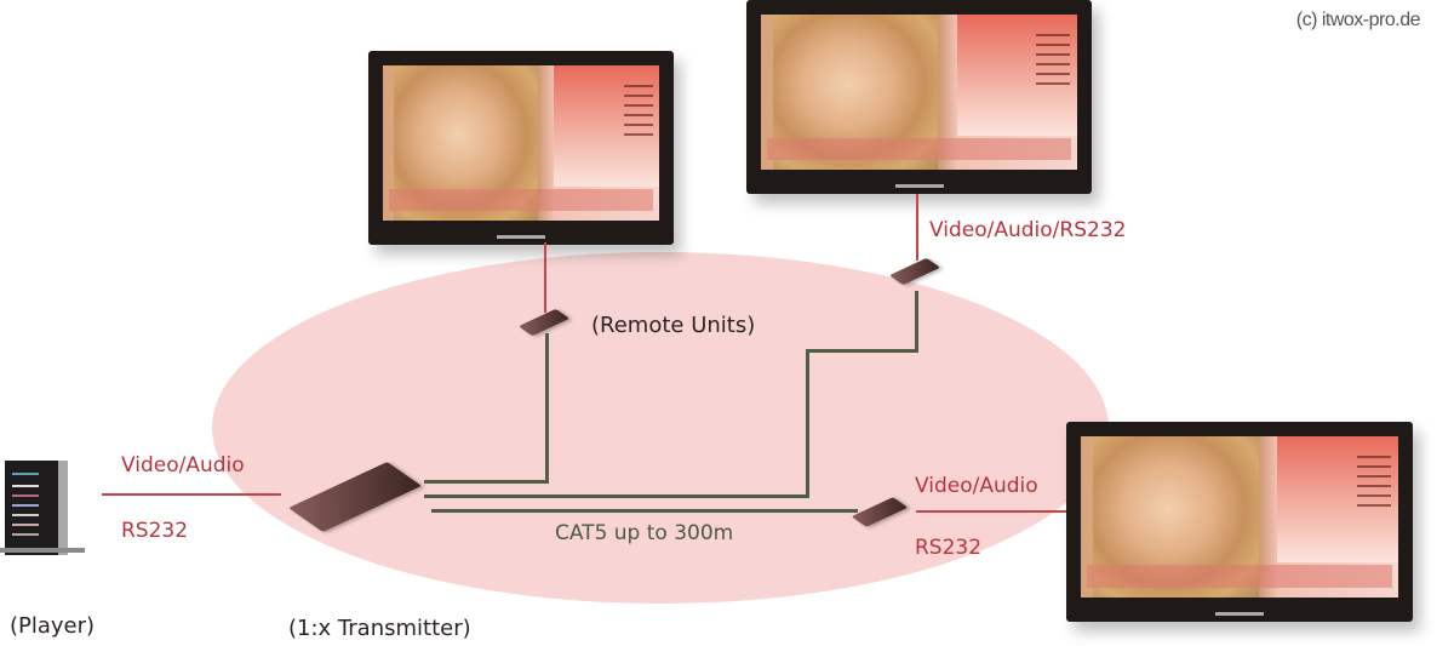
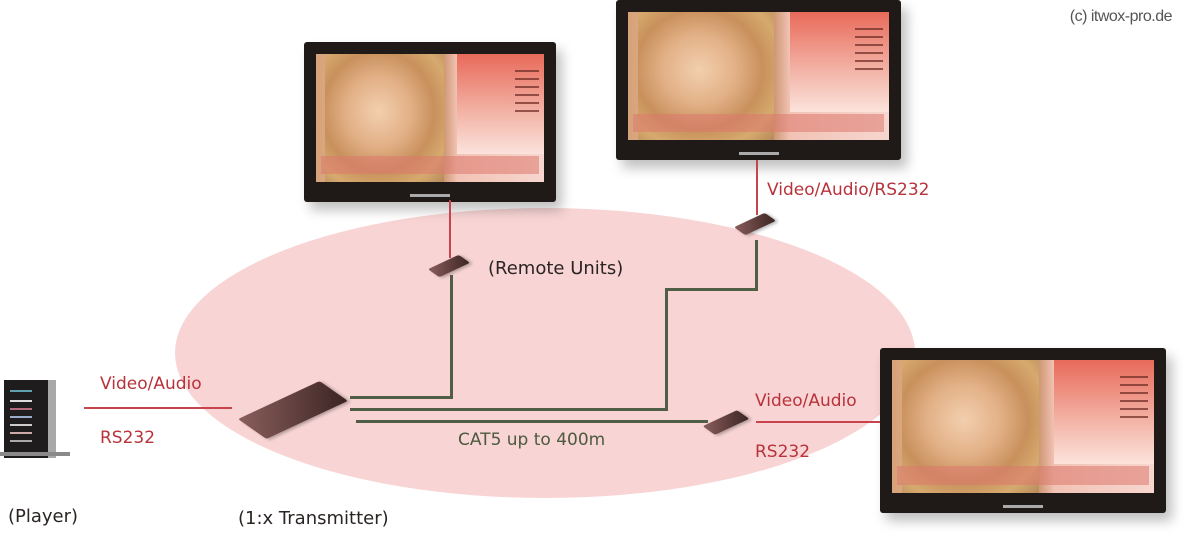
  (c) itwox-pro.de
  Video/Audio
  RS232
  (Player)
  (1:x Transmitter)
  (Remote Units)
  Video/Audio/RS232
- CAT5 up to 300m
+ CAT5 up to 400m
  Video/Audio
  RS232
